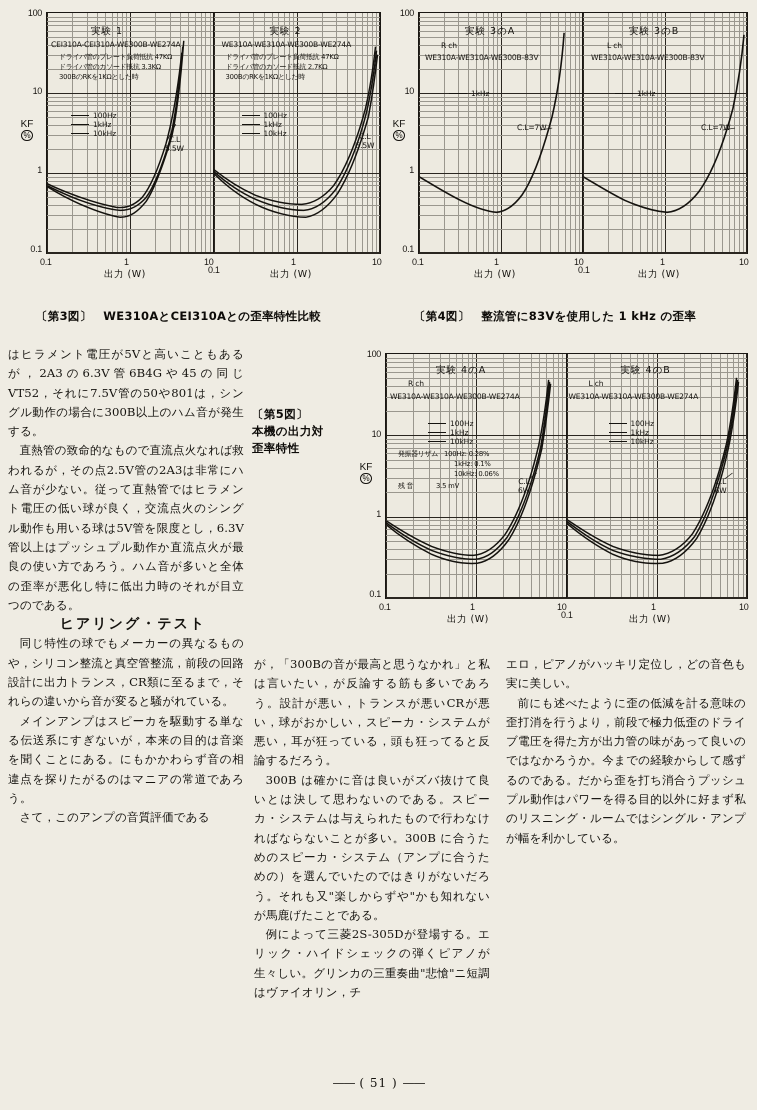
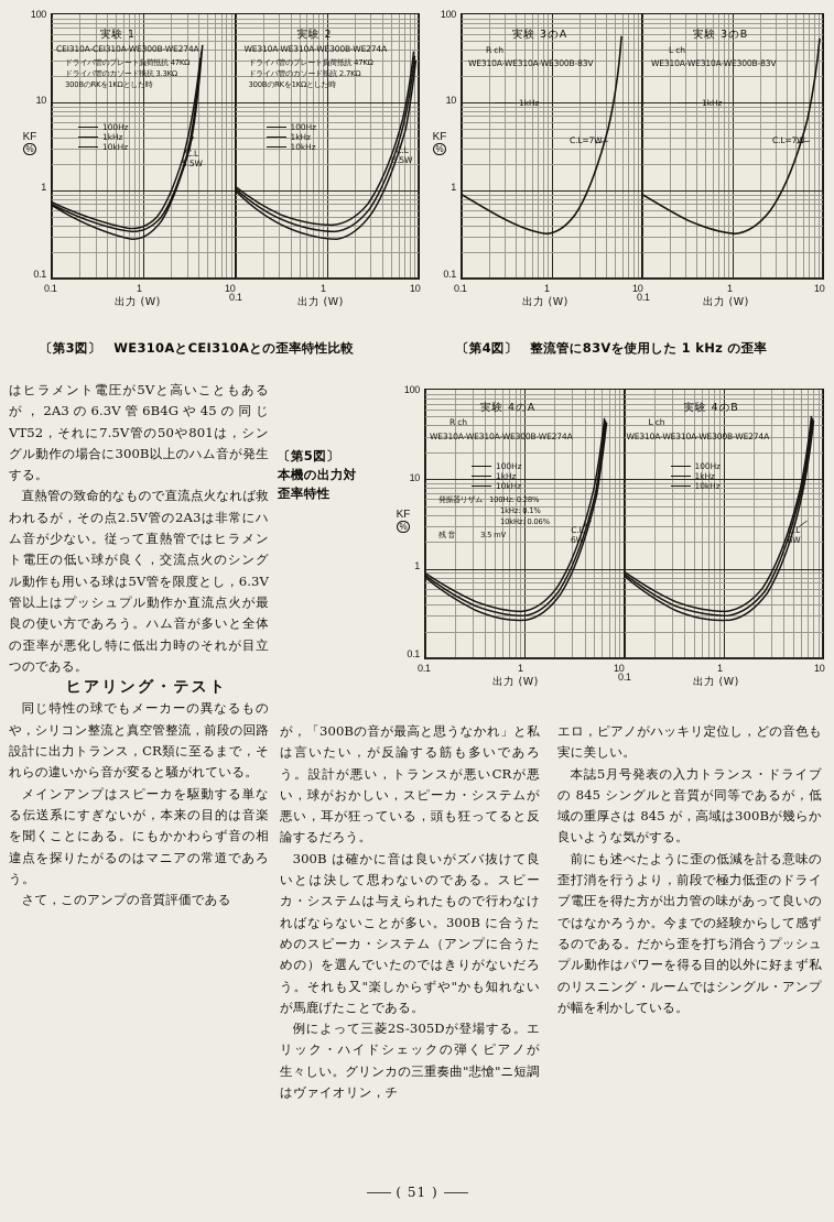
  実験 1
  CEI310A-CEI310A-WE300B-WE274A
  ドライバ管のプレート負荷抵抗 47KΩ
  ドライバ管のカソード抵抗 3.3KΩ
  300BのRKを1KΩとした時
  100Hz
  1kHz
  10kHz
  .5W
  実験 2
  WE310A-WE310A-WE300B-WE274A
  ドライバ管のプレート負荷抵抗 47KΩ
  ドライバ管のカソード抵抗 2.7KΩ
  300BのRKを1KΩとした時
  100Hz
  1kHz
  10kHz
  5.5W
  100
  10
  1
  0.1
  KF
  %
  0.1
  1
  10
  0.1
  1
  10
  出力 (W)
  出力 (W)
  実験 3のA
  R ch
  WE310A-WE310A-WE300B-83V
  1kHz
  C.L=7W
  実験 3のB
  L ch
  WE310A-WE310A-WE300B-83V
  1kHz
  C.L=7
  100
  10
  1
  0.1
  KF
  %
  0.1
  1
  10
  0.1
  1
  10
  出力 (W)
  出力 (W)
  〔第3図〕 WE310AとCEI310Aとの歪率特性比較
  〔第4図〕 整流管に83Vを使用した 1 kHz の歪率
  〔第5図〕
  本機の出力対
  歪率特性
  実験 4のA
  R ch
  WE310A-WE310A-WE300B-WE274A
  100Hz
  1kHz
  10kHz
  発振器リザム
  100Hz: 0.28%
  1kHz: 0.1%
  10kHz: 0.06%
  残 音
  3.5 mV
  C.L
  実験 4のB
  L ch
  WE310A-WE310A-WE300B-WE274A
  100Hz
  1kHz
  10kHz
  100
  10
  1
  0.1
  KF
  %
  0.1
  1
  10
  0.1
  1
  10
  出力 (W)
  出力 (W)
  はヒラメント電圧が5Vと高いこともあるが，2A3の6.3V管6B4Gや45の同じVT52，それに7.5V管の50や801は，シングル動作の場合に300B以上のハム音が発生する。
  直熱管の致命的なもので直流点火なれば救われるが，その点2.5V管の2A3は非常にハム音が少ない。従って直熱管ではヒラメント電圧の低い球が良く，交流点火のシングル動作も用いる球は5V管を限度とし，6.3V管以上はプッシュプル動作か直流点火が最良の使い方であろう。ハム音が多いと全体の歪率が悪化し特に低出力時のそれが目立つのである。
  ヒアリング・テスト
  同じ特性の球でもメーカーの異なるものや，シリコン整流と真空管整流，前段の回路設計に出力トランス，CR類に至るまで，それらの違いから音が変ると騒がれている。
  メインアンプはスピーカを駆動する単なる伝送系にすぎないが，本来の目的は音楽を聞くことにある。にもかかわらず音の相違点を探りたがるのはマニアの常道であろう。
  さて，このアンプの音質評価である
  が，「300Bの音が最高と思うなかれ」と私は言いたい，が反論する筋も多いであろう。設計が悪い，トランスが悪いCRが悪い，球がおかしい，スピーカ・システムが悪い，耳が狂っている，頭も狂ってると反論するだろう。
  300B は確かに音は良いがズバ抜けて良いとは決して思わないのである。スピーカ・システムは与えられたもので行わなければならないことが多い。300B に合うためのスピーカ・システム（アンプに合うための）を選んでいたのではきりがないだろう。それも又"楽しからずや"かも知れないが馬鹿げたことである。
  例によって三菱2S-305Dが登場する。エリック・ハイドシェックの弾くピアノが生々しい。グリンカの三重奏曲"悲愴"ニ短調はヴァイオリン，チ
  エロ，ピアノがハッキリ定位し，どの音色も実に美しい。
+ 本誌5月号発表の入力トランス・ドライブの 845 シングルと音質が同等であるが，低域の重厚さは 845 が，高域は300Bが幾らか良いような気がする。
  前にも述べたように歪の低減を計る意味の歪打消を行うより，前段で極力低歪のドライブ電圧を得た方が出力管の味があって良いのではなかろうか。今までの経験からして感ずるのである。だから歪を打ち消合うプッシュプル動作はパワーを得る目的以外に好まず私のリスニング・ルームではシングル・アンプが幅を利かしている。
  —— ( 51 ) ——
